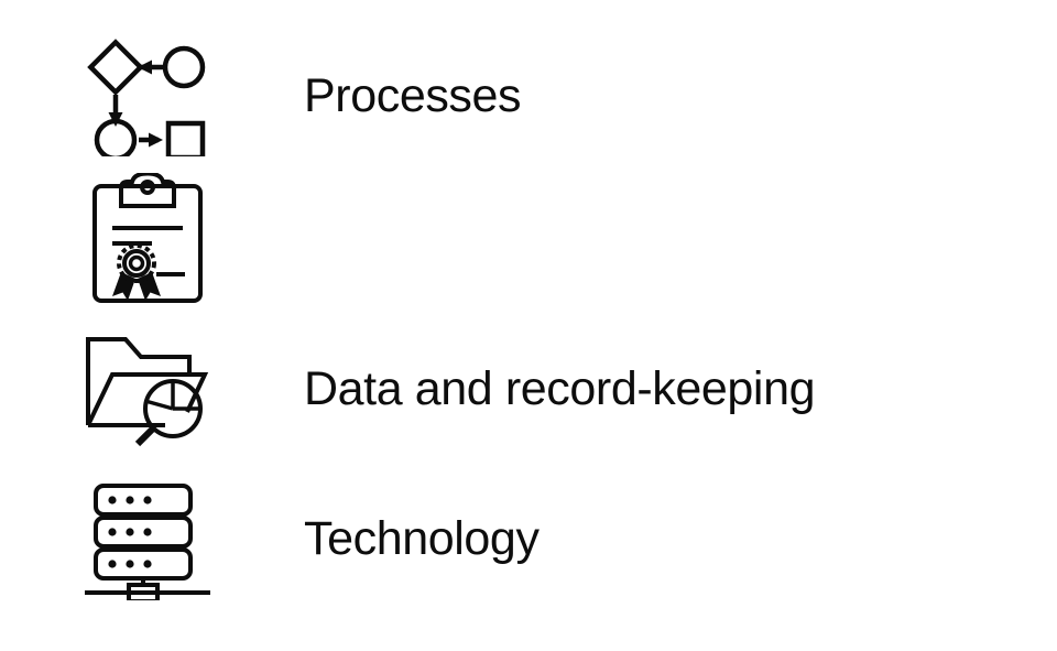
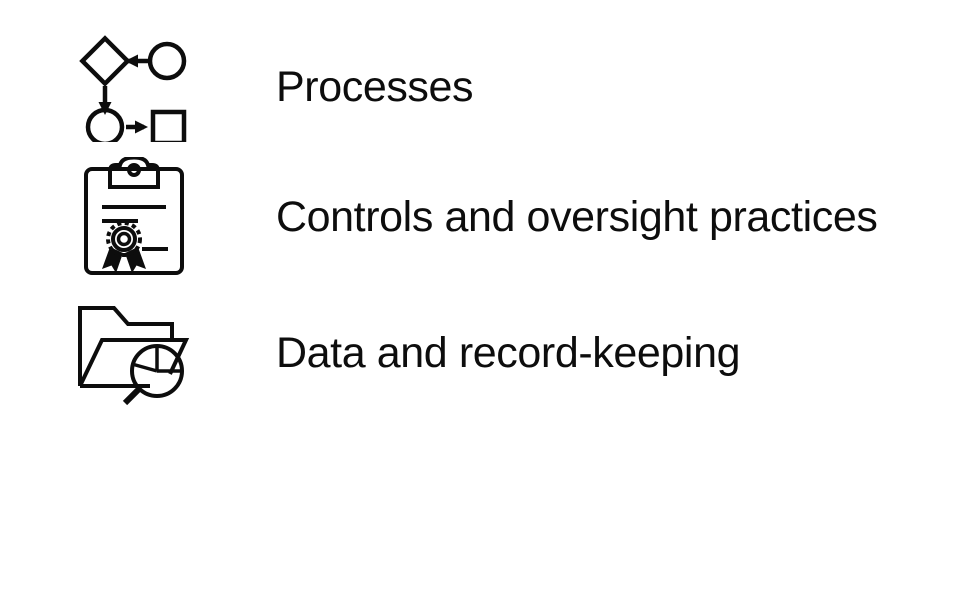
  Processes
+ Controls and oversight practices
  Data and record-keeping
- Technology
